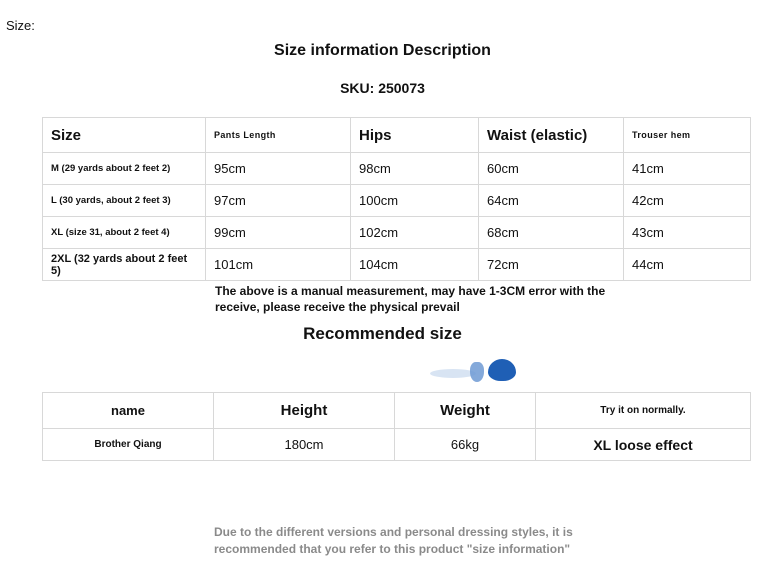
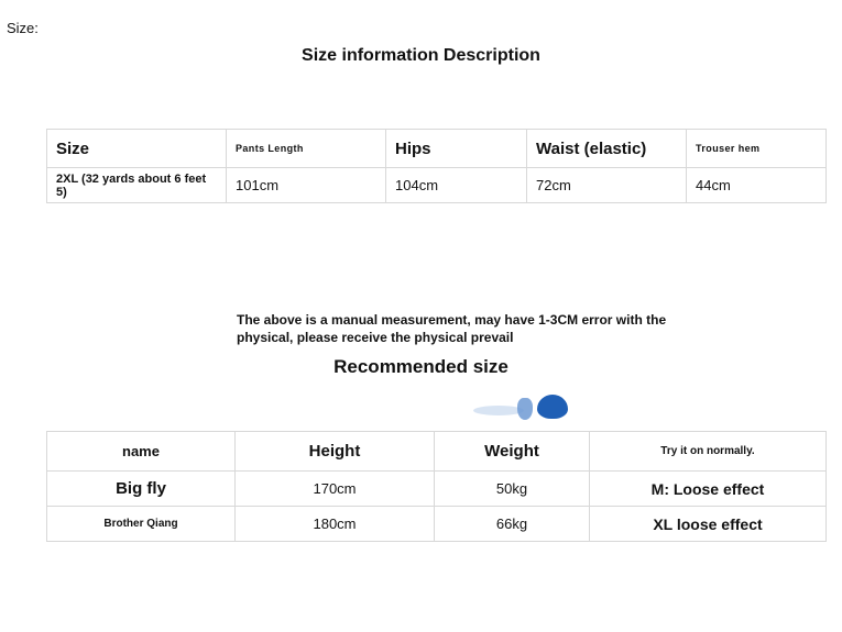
  Size:
  Size information Description
- SKU: 250073
  Size	Pants Length	Hips	Waist (elastic)	Trouser hem
- M (29 yards about 2 feet 2)	95cm	98cm	60cm	41cm
- L (30 yards, about 2 feet 3)	97cm	100cm	64cm	42cm
- XL (size 31, about 2 feet 4)	99cm	102cm	68cm	43cm
- 2XL (32 yards about 2 feet 5)	101cm	104cm	72cm	44cm
+ 2XL (32 yards about 6 feet 5)	101cm	104cm	72cm	44cm
- The above is a manual measurement, may have 1-3CM error with the receive, please receive the physical prevail
+ The above is a manual measurement, may have 1-3CM error with the physical, please receive the physical prevail
  Recommended size
  name	Height	Weight	Try it on normally.
+ Big fly	170cm	50kg	M: Loose effect
  Brother Qiang	180cm	66kg	XL loose effect
- Due to the different versions and personal dressing styles, it is recommended that you refer to this product "size information"
